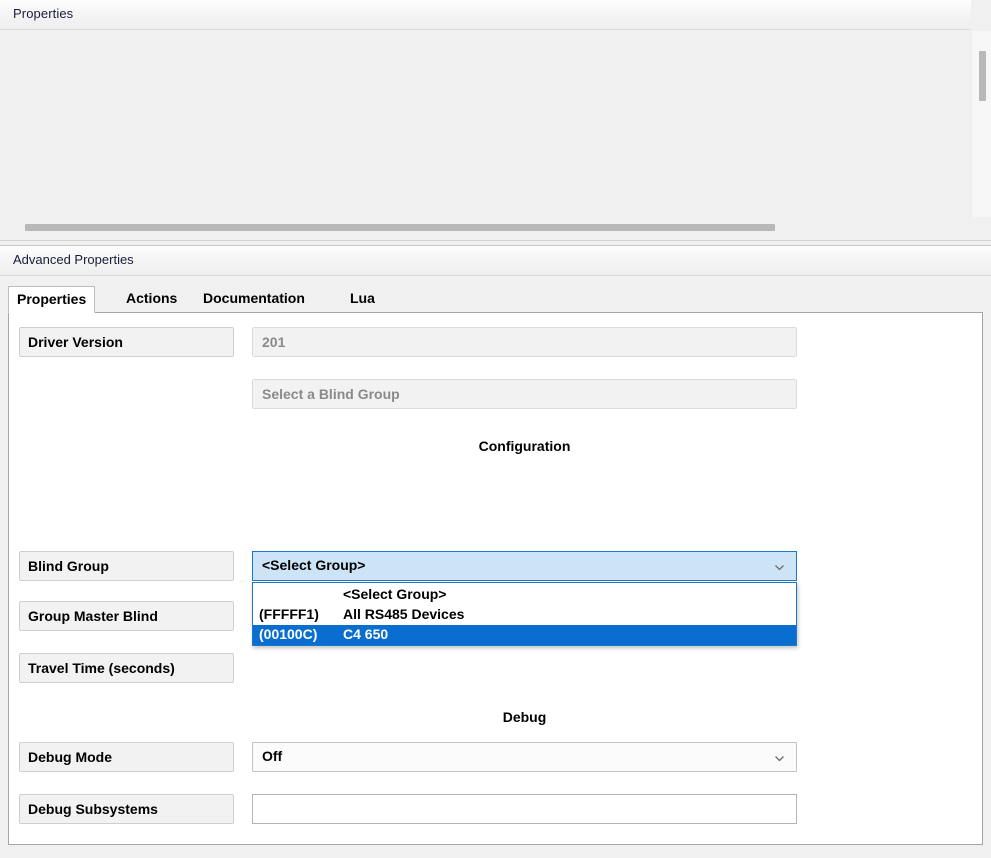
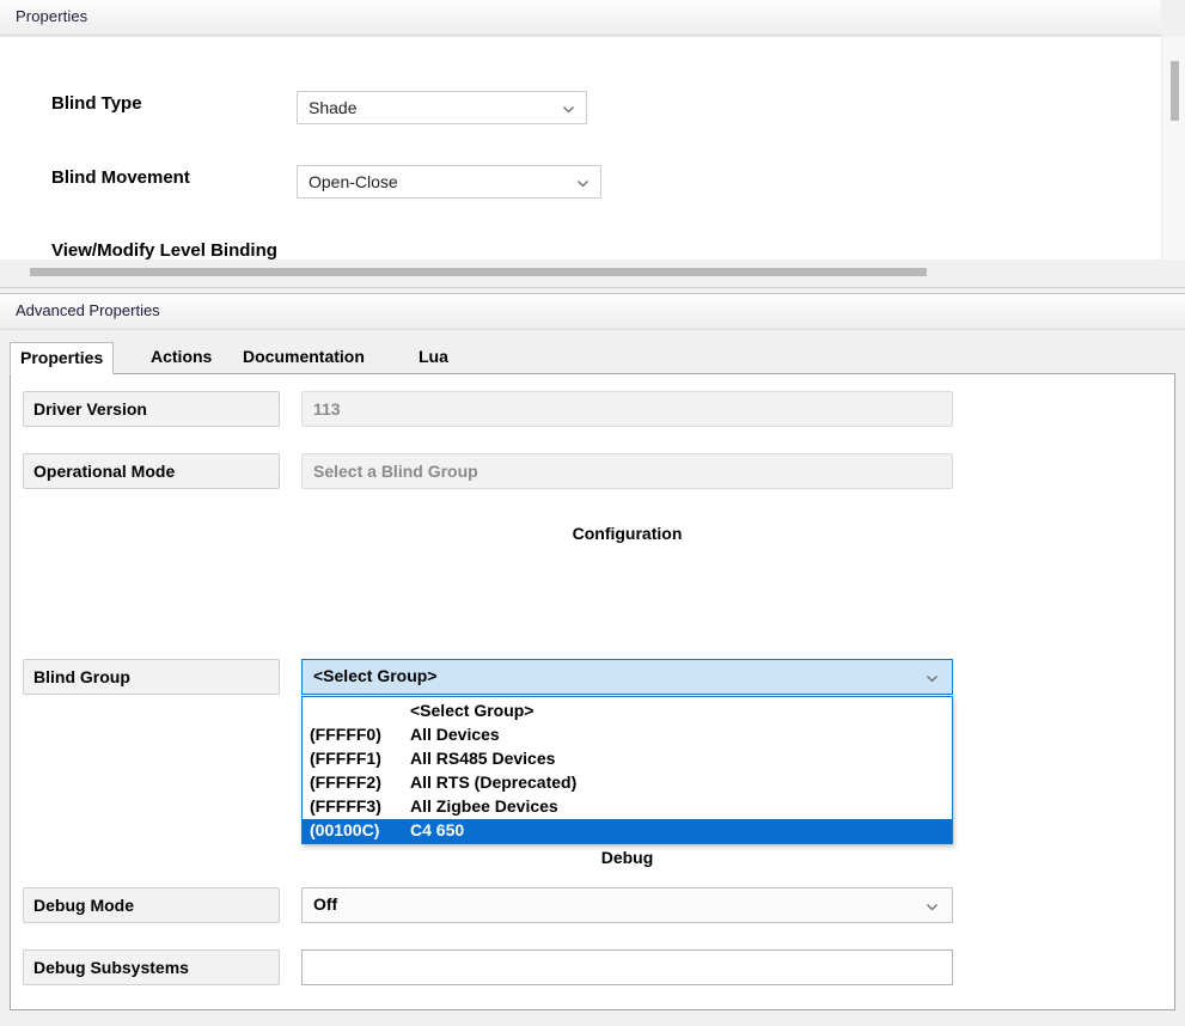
  Properties
+ Blind Type
+ Shade
+ Blind Movement
+ Open-Close
+ View/Modify Level Binding
  Advanced Properties
  Properties
  Actions
  Documentation
  Lua
  Driver Version
- 201
+ 113
+ Operational Mode
  Select a Blind Group
  Configuration
  Blind Group
- Group Master Blind
- Travel Time (seconds)
  Debug
  Debug Mode
  Off
  Debug Subsystems
  <Select Group>
  <Select Group>
+ (FFFFF0) All Devices
  (FFFFF1) All RS485 Devices
+ (FFFFF2) All RTS (Deprecated)
+ (FFFFF3) All Zigbee Devices
  (00100C) C4 650
